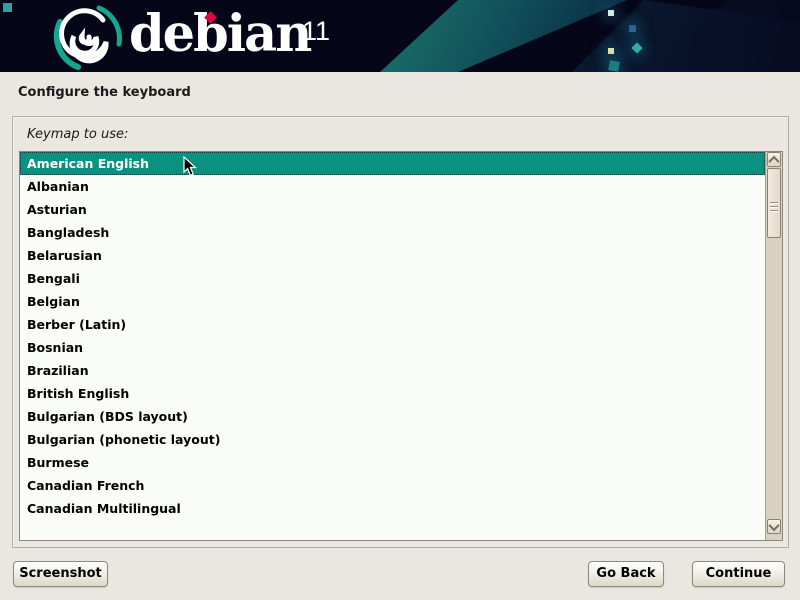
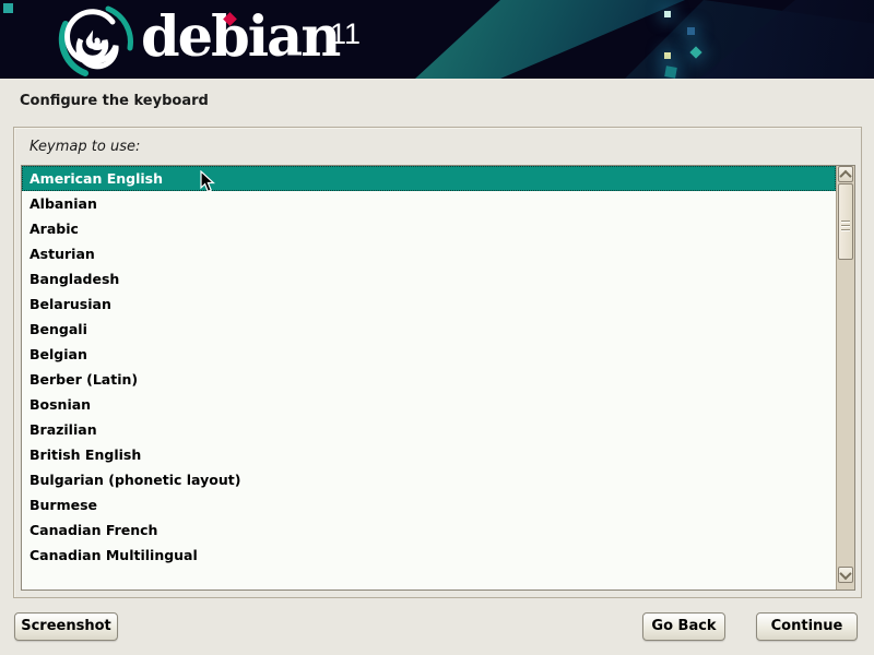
  debian
  11
  Configure the keyboard
  Keymap to use:
  American English
  Albanian
+ Arabic
  Asturian
  Bangladesh
  Belarusian
  Bengali
  Belgian
  Berber (Latin)
  Bosnian
  Brazilian
  British English
- Bulgarian (BDS layout)
  Bulgarian (phonetic layout)
  Burmese
  Canadian French
  Canadian Multilingual
  Screenshot
  Go Back
  Continue
